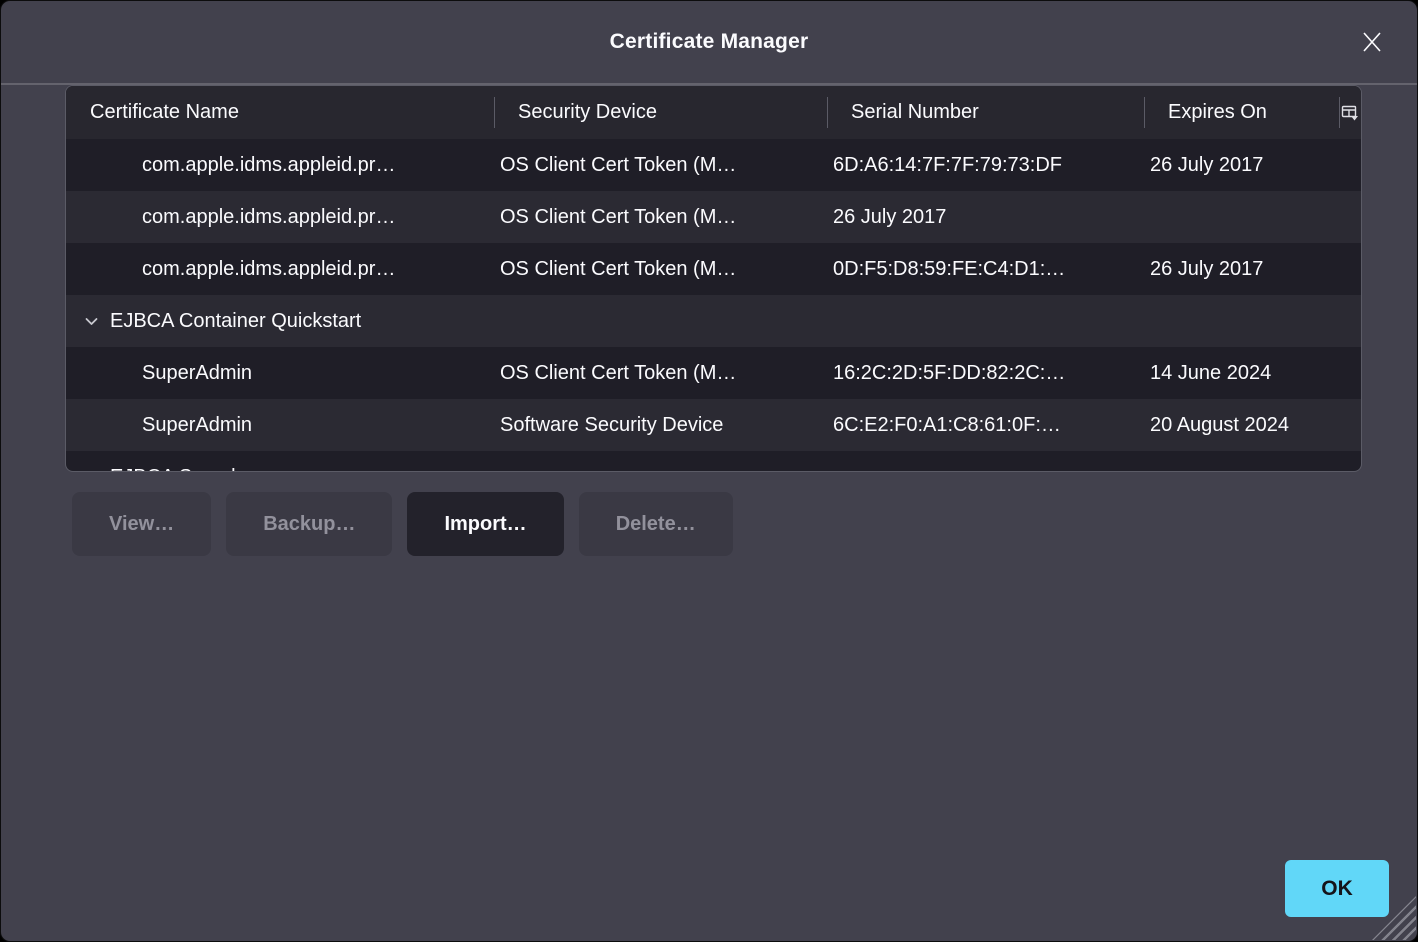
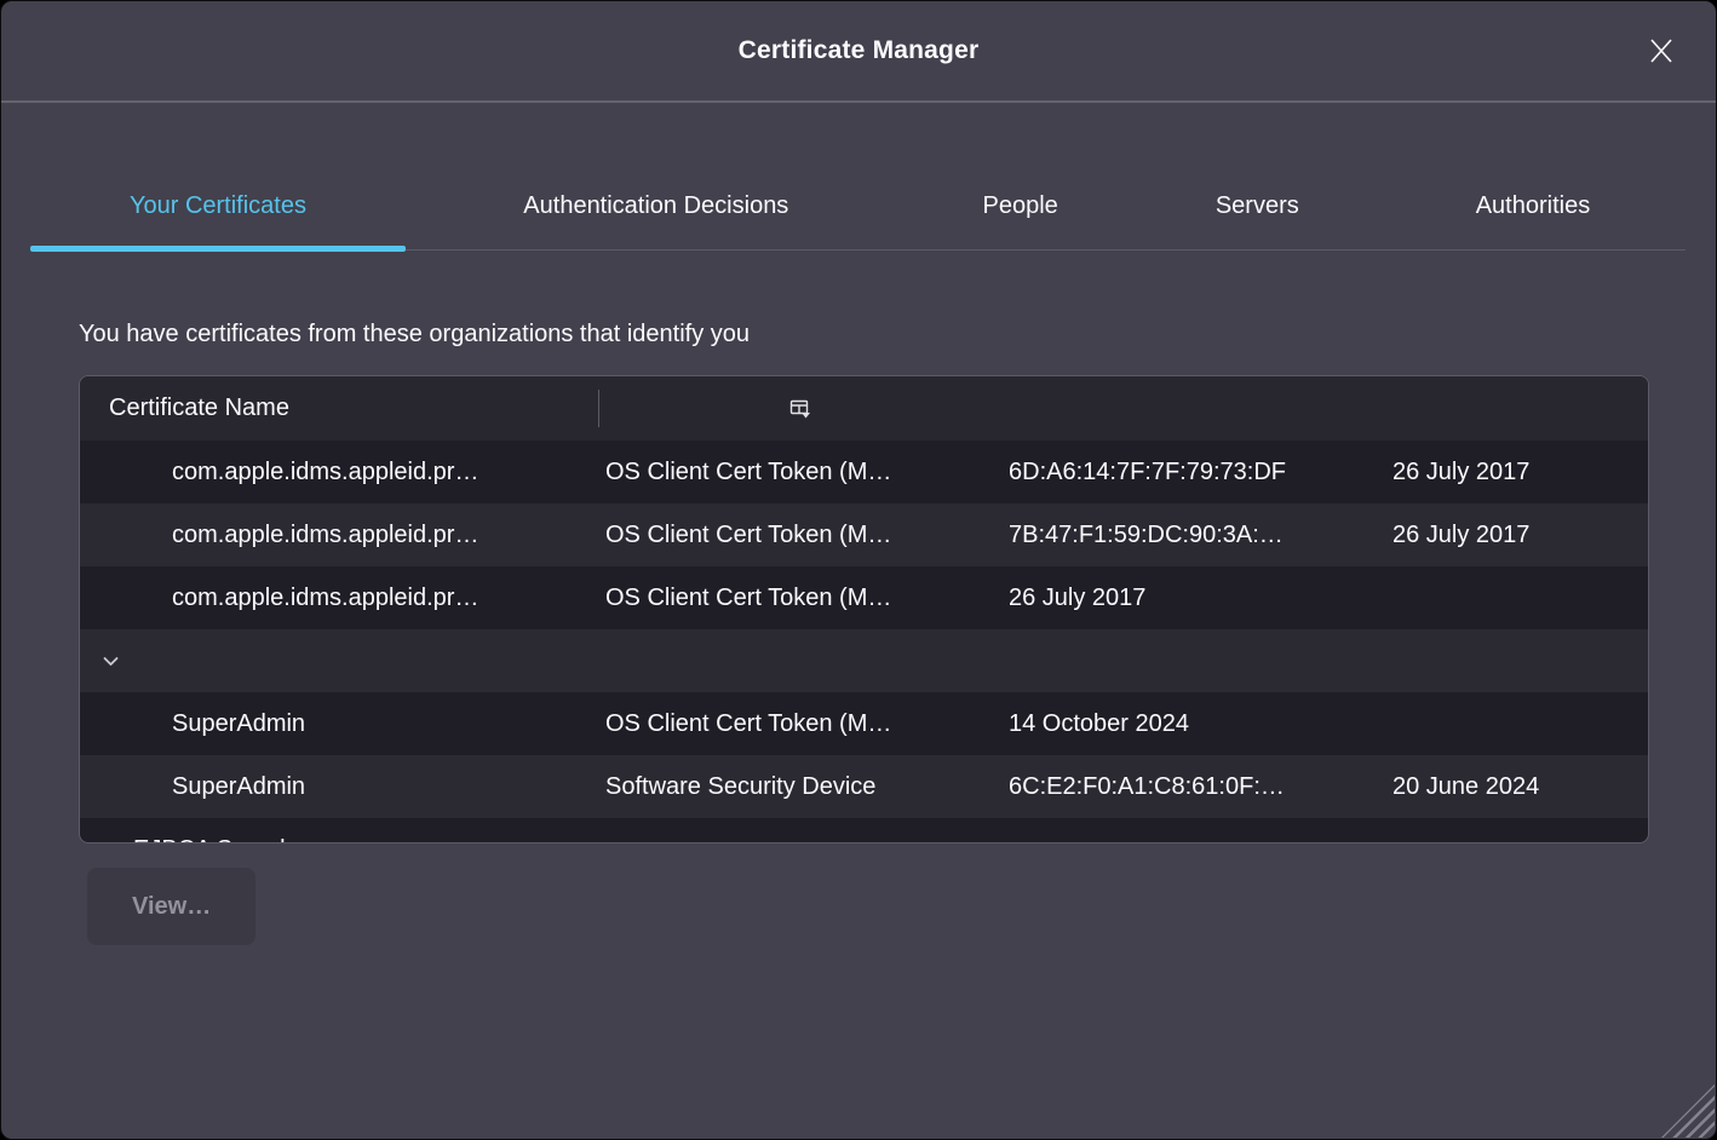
  Certificate Manager
+ Your Certificates
+ Authentication Decisions
+ People
+ Servers
+ Authorities
+ You have certificates from these organizations that identify you
  Certificate Name
- Security Device
- Serial Number
- Expires On
  com.apple.idms.appleid.pr…
  OS Client Cert Token (M…
  6D:A6:14:7F:7F:79:73:DF
  26 July 2017
  com.apple.idms.appleid.pr…
  OS Client Cert Token (M…
+ 7B:47:F1:59:DC:90:3A:…
  26 July 2017
  com.apple.idms.appleid.pr…
  OS Client Cert Token (M…
- 0D:F5:D8:59:FE:C4:D1:…
  26 July 2017
- EJBCA Container Quickstart
  SuperAdmin
  OS Client Cert Token (M…
- 16:2C:2D:5F:DD:82:2C:…
- 14 June 2024
+ 14 October 2024
  SuperAdmin
  Software Security Device
  6C:E2:F0:A1:C8:61:0F:…
- 20 August 2024
+ 20 June 2024
  View…
- Backup…
- Import…
- Delete…
- OK
